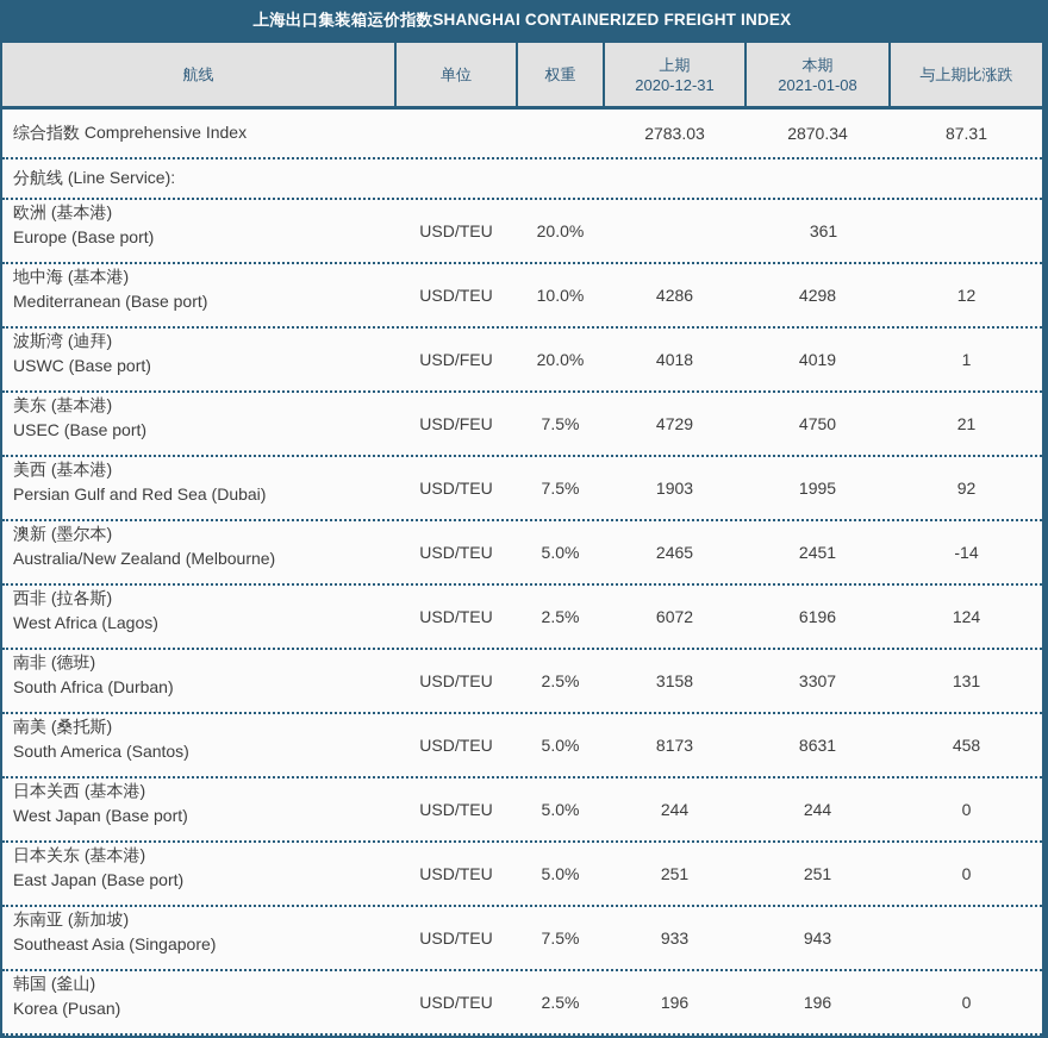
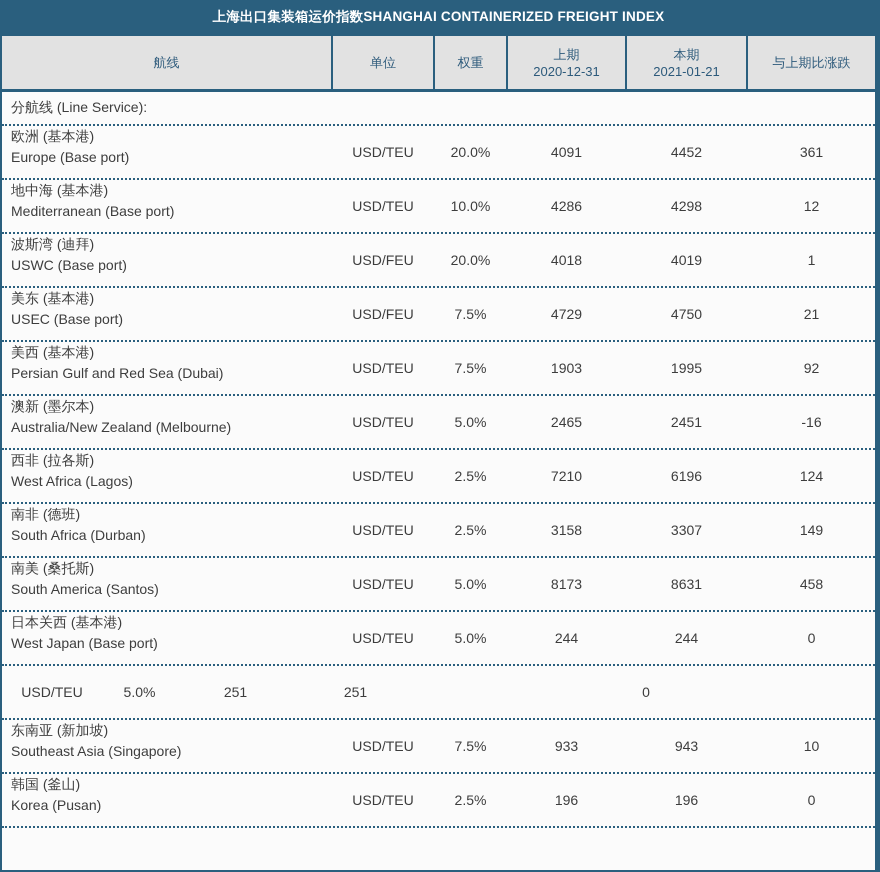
  上海出口集装箱运价指数SHANGHAI CONTAINERIZED FREIGHT INDEX
  航线
  单位
  权重
  上期
  2020-12-31
  本期
- 2021-01-08
+ 2021-01-21
  与上期比涨跌
- 综合指数 Comprehensive Index
- 2783.03
- 2870.34
- 87.31
  分航线 (Line Service):
  欧洲 (基本港)
  Europe (Base port)
  USD/TEU
  20.0%
+ 4091
+ 4452
  361
  地中海 (基本港)
  Mediterranean (Base port)
  USD/TEU
  10.0%
  4286
  4298
  12
  波斯湾 (迪拜)
  USWC (Base port)
  USD/FEU
  20.0%
  4018
  4019
  1
  美东 (基本港)
  USEC (Base port)
  USD/FEU
  7.5%
  4729
  4750
  21
  美西 (基本港)
  Persian Gulf and Red Sea (Dubai)
  USD/TEU
  7.5%
  1903
  1995
  92
  澳新 (墨尔本)
  Australia/New Zealand (Melbourne)
  USD/TEU
  5.0%
  2465
  2451
- -14
+ -16
  西非 (拉各斯)
  West Africa (Lagos)
  USD/TEU
  2.5%
- 6072
+ 7210
  6196
  124
  南非 (德班)
  South Africa (Durban)
  USD/TEU
  2.5%
  3158
  3307
- 131
+ 149
  南美 (桑托斯)
  South America (Santos)
  USD/TEU
  5.0%
  8173
  8631
  458
  日本关西 (基本港)
  West Japan (Base port)
  USD/TEU
  5.0%
  244
  244
  0
- 日本关东 (基本港)
- East Japan (Base port)
  USD/TEU
  5.0%
  251
  251
  0
  东南亚 (新加坡)
  Southeast Asia (Singapore)
  USD/TEU
  7.5%
  933
  943
+ 10
  韩国 (釜山)
  Korea (Pusan)
  USD/TEU
  2.5%
  196
  196
  0
